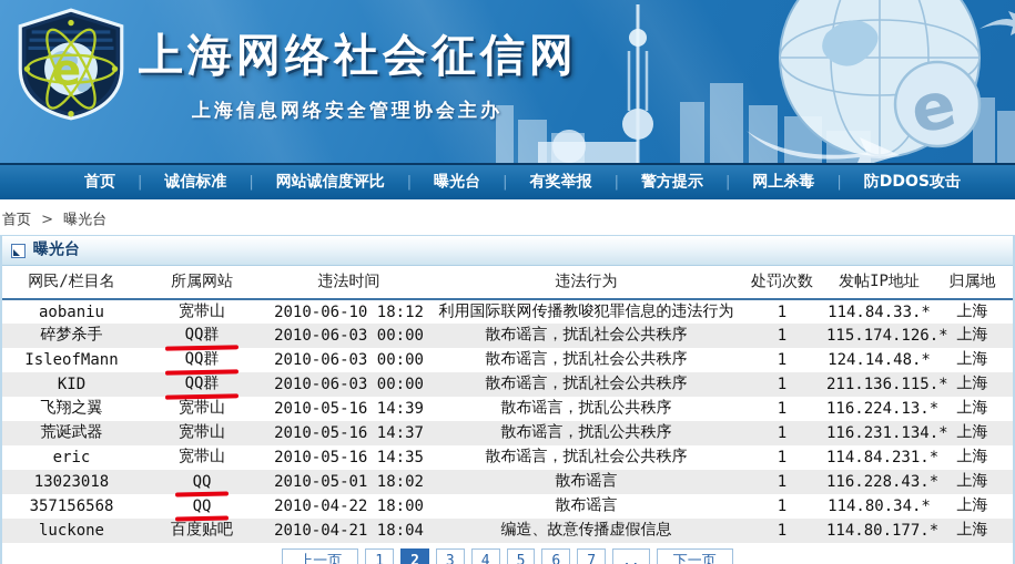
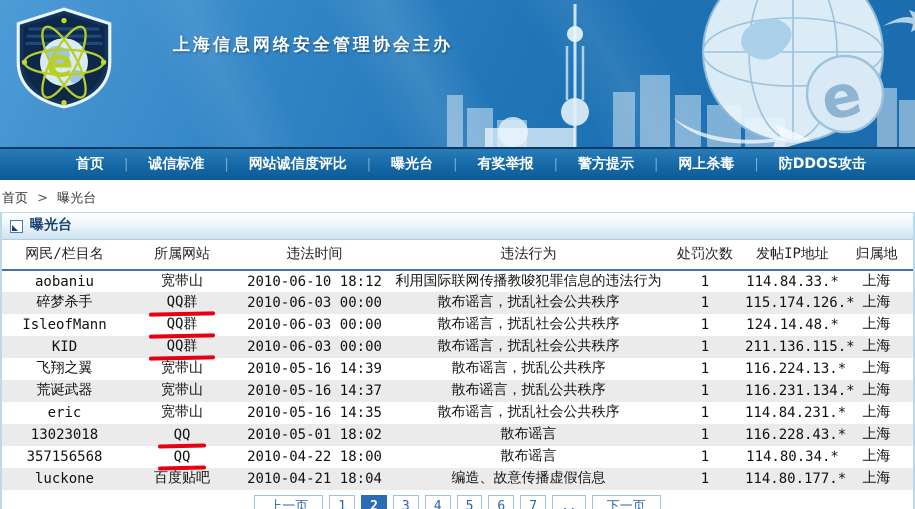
  e
- 上海网络社会征信网
  上海信息网络安全管理协会主办
  首页
  |
  诚信标准
  |
  网站诚信度评比
  |
  曝光台
  |
  有奖举报
  |
  警方提示
  |
  网上杀毒
  |
  防DDOS攻击
  首页 > 曝光台
  曝光台
  网民/栏目名	所属网站	违法时间	违法行为	处罚次数	发帖IP地址	归属地
  aobaniu	宽带山	2010-06-10 18:12	利用国际联网传播教唆犯罪信息的违法行为	1	114.84.33.*	上海
  碎梦杀手	QQ群	2010-06-03 00:00	散布谣言，扰乱社会公共秩序	1	115.174.126	上海
  IsleofMann	QQ群	2010-06-03 00:00	散布谣言，扰乱社会公共秩序	1	124.14.48.*	上海
  KID	QQ群	2010-06-03 00:00	散布谣言，扰乱社会公共秩序	1	211.136.115	上海
  飞翔之翼	宽带山	2010-05-16 14:39	散布谣言，扰乱公共秩序	1	116.224.13.	上海
  荒诞武器	宽带山	2010-05-16 14:37	散布谣言，扰乱公共秩序	1	116.231.134	上海
  eric	宽带山	2010-05-16 14:35	散布谣言，扰乱社会公共秩序	1	114.84.231.	上海
  13023018	QQ	2010-05-01 18:02	散布谣言	1	116.228.43.	上海
  357156568	QQ	2010-04-22 18:00	散布谣言	1	114.80.34.*	上海
  luckone	百度贴吧	2010-04-21 18:04	编造、故意传播虚假信息	1	114.80.177.	上海
  上一页 1 2 3 4 5 6 7 .. 下一页
